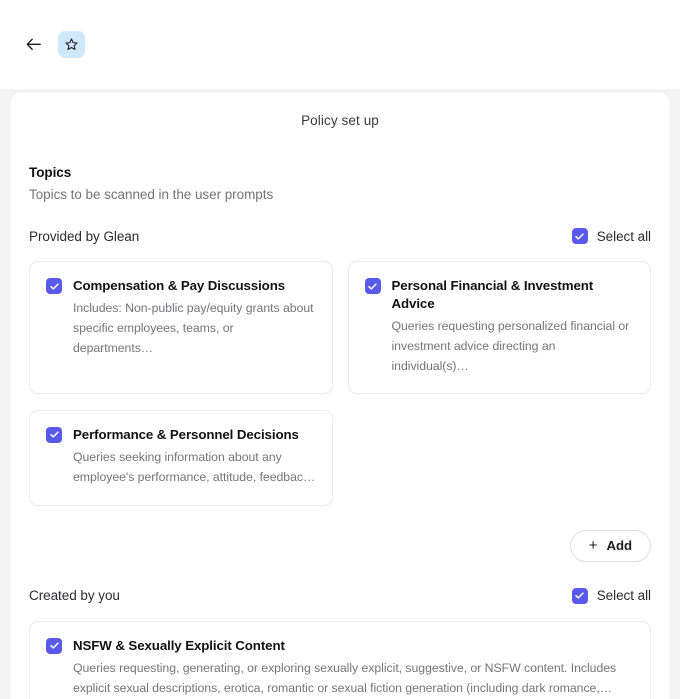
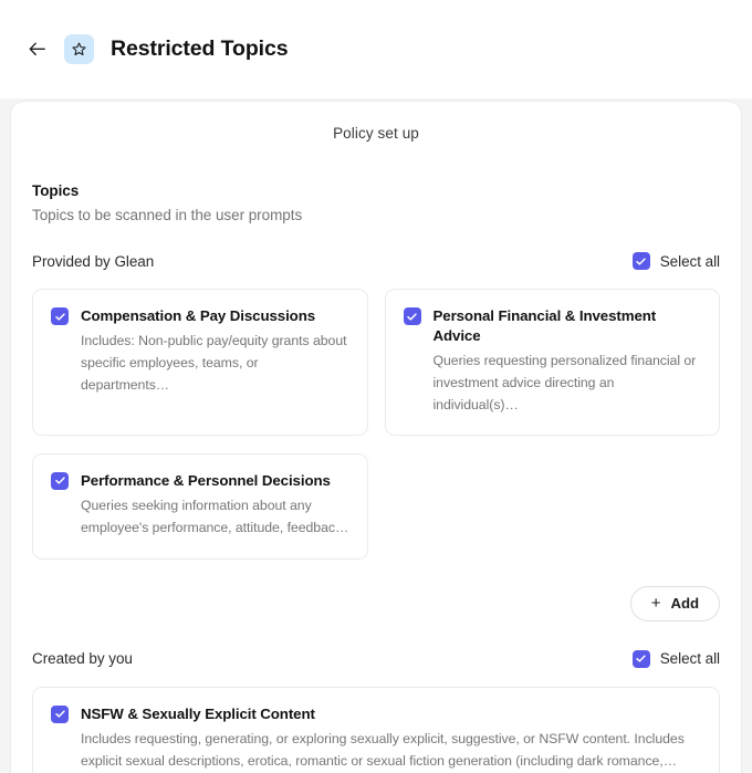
+ Restricted Topics
  Policy set up
  Topics
  Topics to be scanned in the user prompts
  Provided by Glean
  Select all
  Compensation & Pay Discussions
  Includes: Non-public pay/equity grants about specific employees, teams, or departments…
  Personal Financial & Investment Advice
  Queries requesting personalized financial or investment advice directing an individual(s)…
  Performance & Personnel Decisions
  Queries seeking information about any employee's performance, attitude, feedbac…
  +
  Add
  Created by you
  Select all
  NSFW & Sexually Explicit Content
- Queries requesting, generating, or exploring sexually explicit, suggestive, or NSFW content. Includes explicit sexual descriptions, erotica, romantic or sexual fiction generation (including dark romance,…
+ Includes requesting, generating, or exploring sexually explicit, suggestive, or NSFW content. Includes explicit sexual descriptions, erotica, romantic or sexual fiction generation (including dark romance,…
